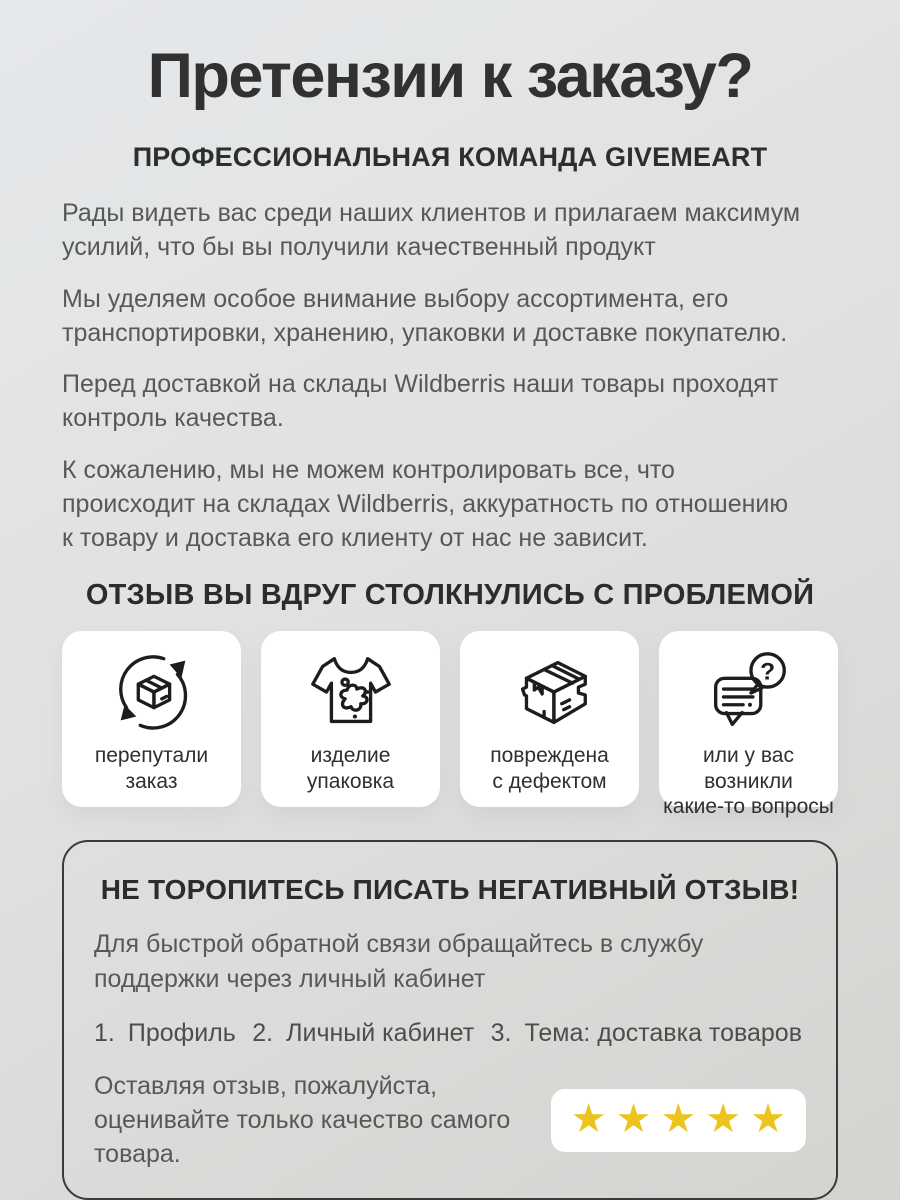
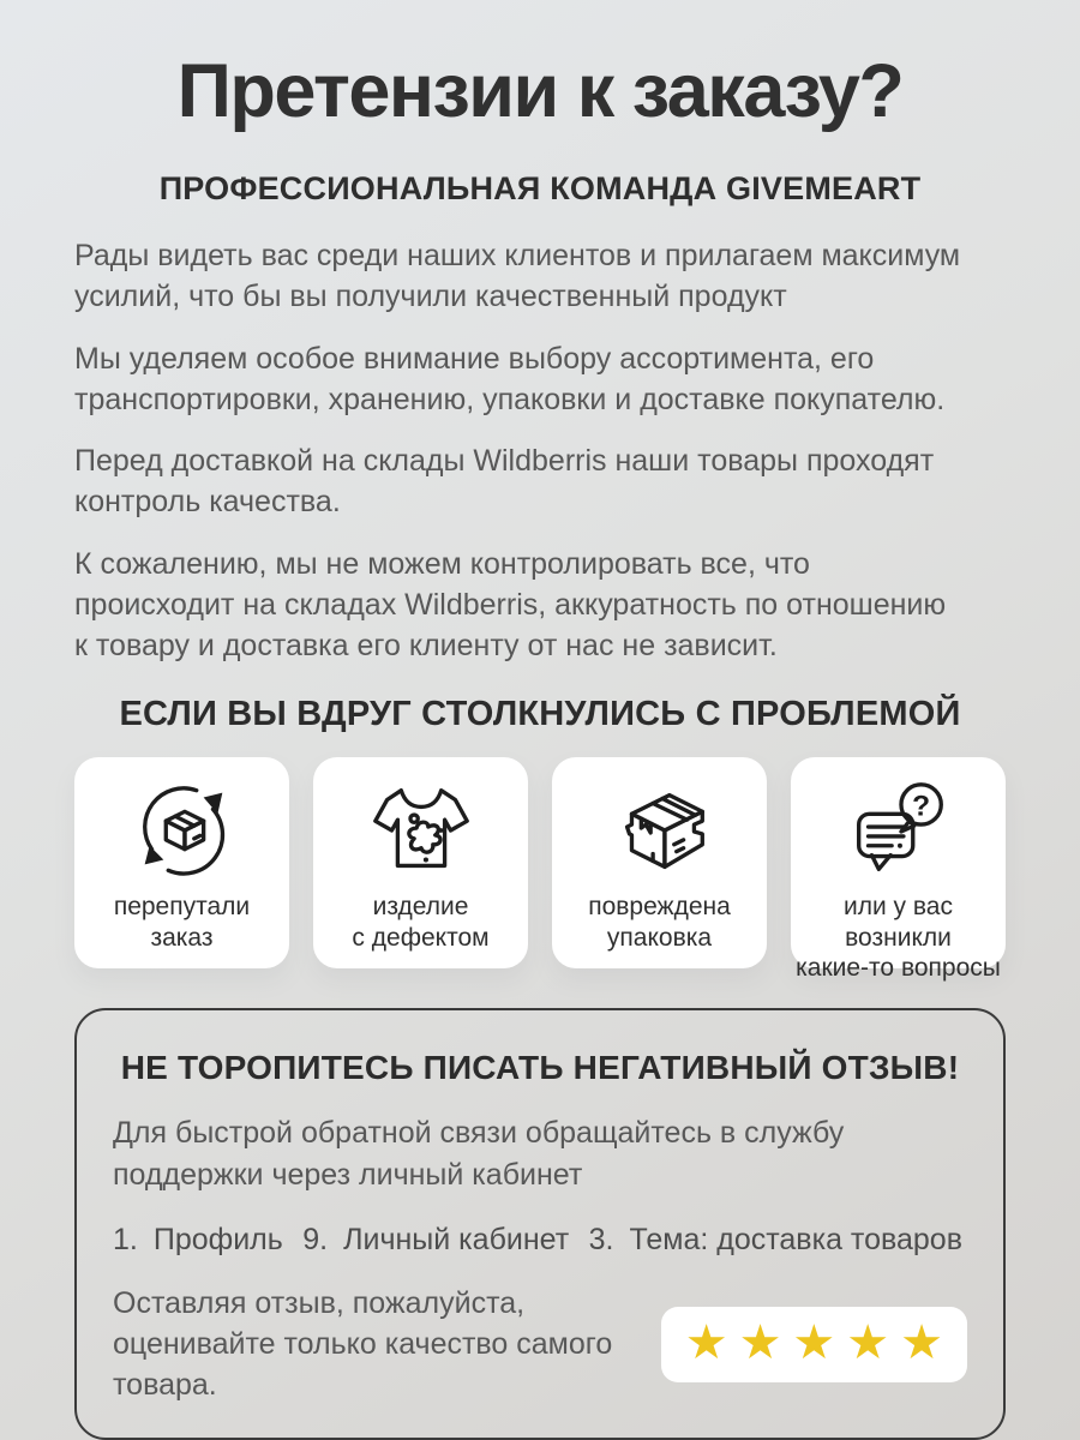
  Претензии к заказу?
  ПРОФЕССИОНАЛЬНАЯ КОМАНДА GIVEMEART
  Рады видеть вас среди наших клиентов и прилагаем максимум усилий, что бы вы получили качественный продукт
  Мы уделяем особое внимание выбору ассортимента, его транспортировки, хранению, упаковки и доставке покупателю.
  Перед доставкой на склады Wildberris наши товары проходят контроль качества.
  К сожалению, мы не можем контролировать все, что происходит на складах Wildberris, аккуратность по отношению к товару и доставка его клиенту от нас не зависит.
- ОТЗЫВ ВЫ ВДРУГ СТОЛКНУЛИСЬ С ПРОБЛЕМОЙ
+ ЕСЛИ ВЫ ВДРУГ СТОЛКНУЛИСЬ С ПРОБЛЕМОЙ
  перепутали
  заказ
  изделие
- упаковка
+ с дефектом
  повреждена
- с дефектом
+ упаковка
  ?
  или у вас возникли
  какие-то вопросы
  НЕ ТОРОПИТЕСЬ ПИСАТЬ НЕГАТИВНЫЙ ОТЗЫВ!
  Для быстрой обратной связи обращайтесь в службу поддержки через личный кабинет
  1.
  Профиль
- 2.
+ 9.
  Личный кабинет
  3.
  Тема: доставка товаров
  Оставляя отзыв, пожалуйста, оценивайте только качество самого товара.
  ★
  ★
  ★
  ★
  ★
